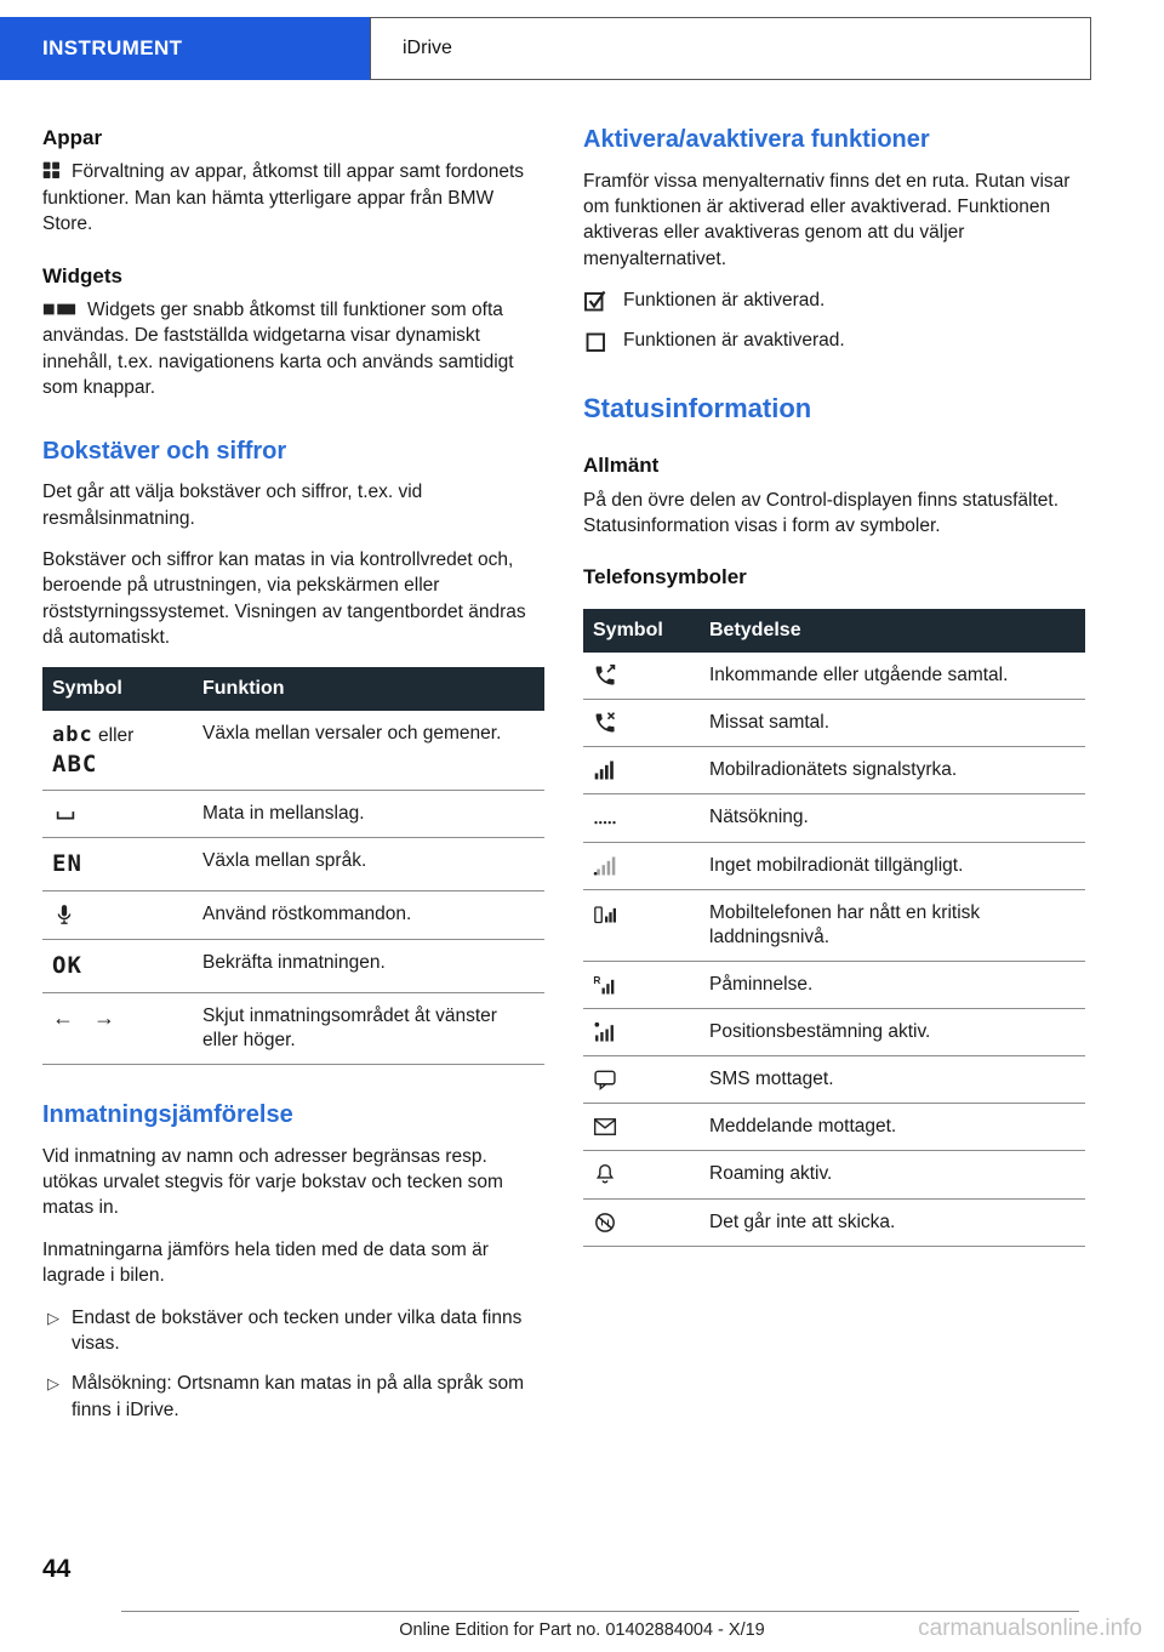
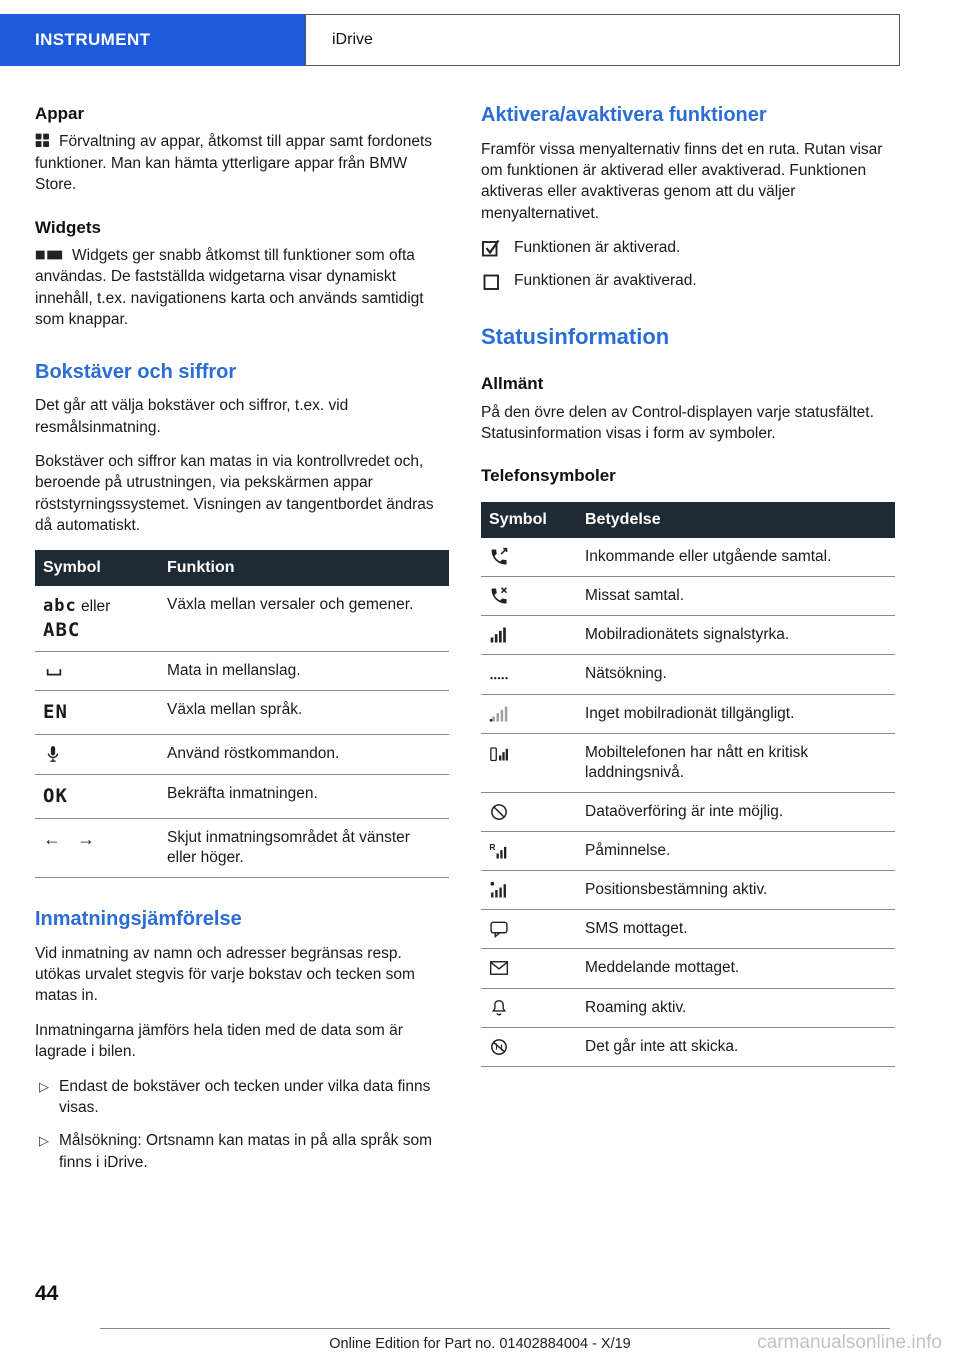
  INSTRUMENT
  iDrive
  Appar
  Förvaltning av appar, åtkomst till appar samt fordonets funktioner. Man kan hämta ytterligare appar från BMW Store.
  Widgets
  Widgets ger snabb åtkomst till funktioner som ofta användas. De fastställda widgetarna visar dynamiskt innehåll, t.ex. navigationens karta och används samtidigt som knappar.
  Bokstäver och siffror
  Det går att välja bokstäver och siffror, t.ex. vid resmålsinmatning.
- Bokstäver och siffror kan matas in via kontrollvredet och, beroende på utrustningen, via pekskärmen eller röststyrningssystemet. Visningen av tangentbordet ändras då automatiskt.
+ Bokstäver och siffror kan matas in via kontrollvredet och, beroende på utrustningen, via pekskärmen appar röststyrningssystemet. Visningen av tangentbordet ändras då automatiskt.
  Symbol	Funktion
  abc eller ABC	Växla mellan versaler och gemener.
  	Mata in mellanslag.
  EN	Växla mellan språk.
  	Använd röstkommandon.
  OK	Bekräfta inmatningen.
  ← →	Skjut inmatningsområdet åt vänster eller höger.
  Inmatningsjämförelse
  Vid inmatning av namn och adresser begränsas resp. utökas urvalet stegvis för varje bokstav och tecken som matas in.
  Inmatningarna jämförs hela tiden med de data som är lagrade i bilen.
  Endast de bokstäver och tecken under vilka data finns visas.
  Målsökning: Ortsnamn kan matas in på alla språk som finns i iDrive.
  Aktivera/avaktivera funktioner
  Framför vissa menyalternativ finns det en ruta. Rutan visar om funktionen är aktiverad eller avaktiverad. Funktionen aktiveras eller avaktiveras genom att du väljer menyalternativet.
  Funktionen är aktiverad.
  Funktionen är avaktiverad.
  Statusinformation
  Allmänt
- På den övre delen av Control-displayen finns statusfältet. Statusinformation visas i form av symboler.
+ På den övre delen av Control-displayen varje statusfältet. Statusinformation visas i form av symboler.
  Telefonsymboler
  Symbol	Betydelse
  	Inkommande eller utgående samtal.
  	Missat samtal.
  	Mobilradionätets signalstyrka.
  	Nätsökning.
  	Inget mobilradionät tillgängligt.
  	Mobiltelefonen har nått en kritisk laddningsnivå.
+ 	Dataöverföring är inte möjlig.
  R	Påminnelse.
  	Positionsbestämning aktiv.
  	SMS mottaget.
  	Meddelande mottaget.
  	Roaming aktiv.
  	Det går inte att skicka.
  44
  Online Edition for Part no. 01402884004 - X/19
  carmanualsonline.info
